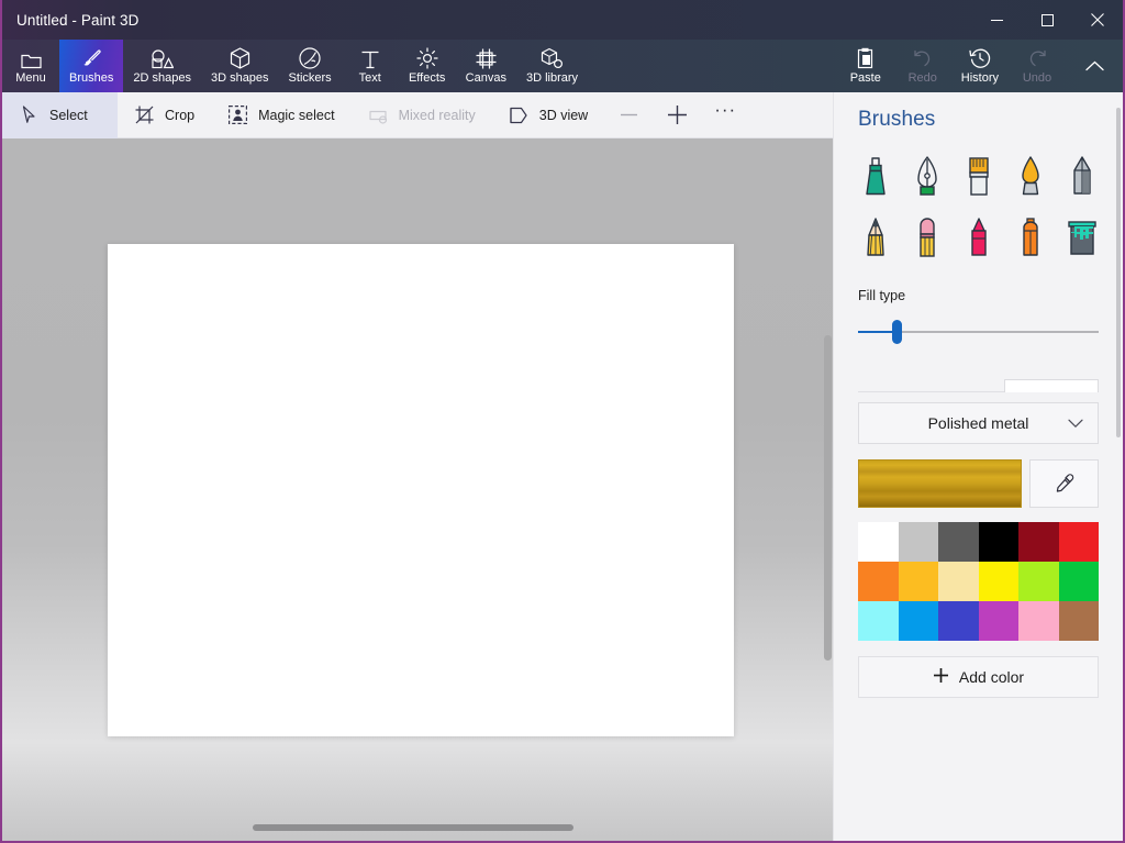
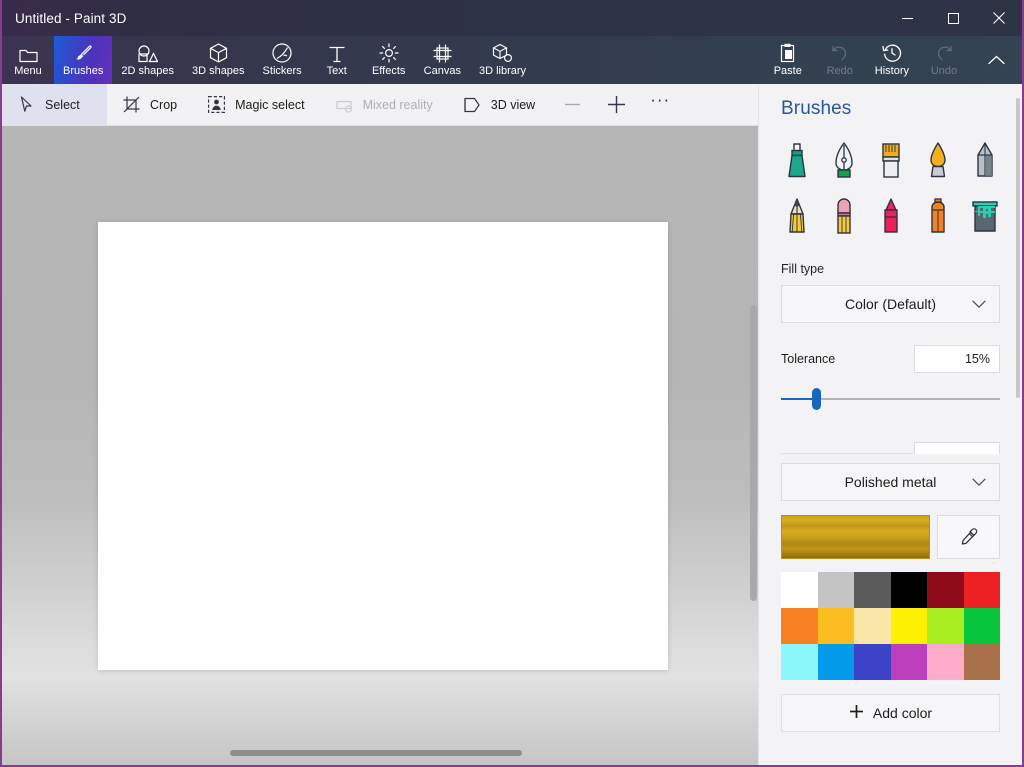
  Untitled - Paint 3D
  Menu
  Brushes
  2D shapes
  3D shapes
  Stickers
  Text
  Effects
  Canvas
  3D library
  Paste
  Redo
  History
  Undo
  Select
  Crop
  Magic select
  Mixed reality
  3D view
  ···
  Brushes
  Fill type
+ Color (Default)
+ Tolerance
+ 15%
  Polished metal
  Add color
